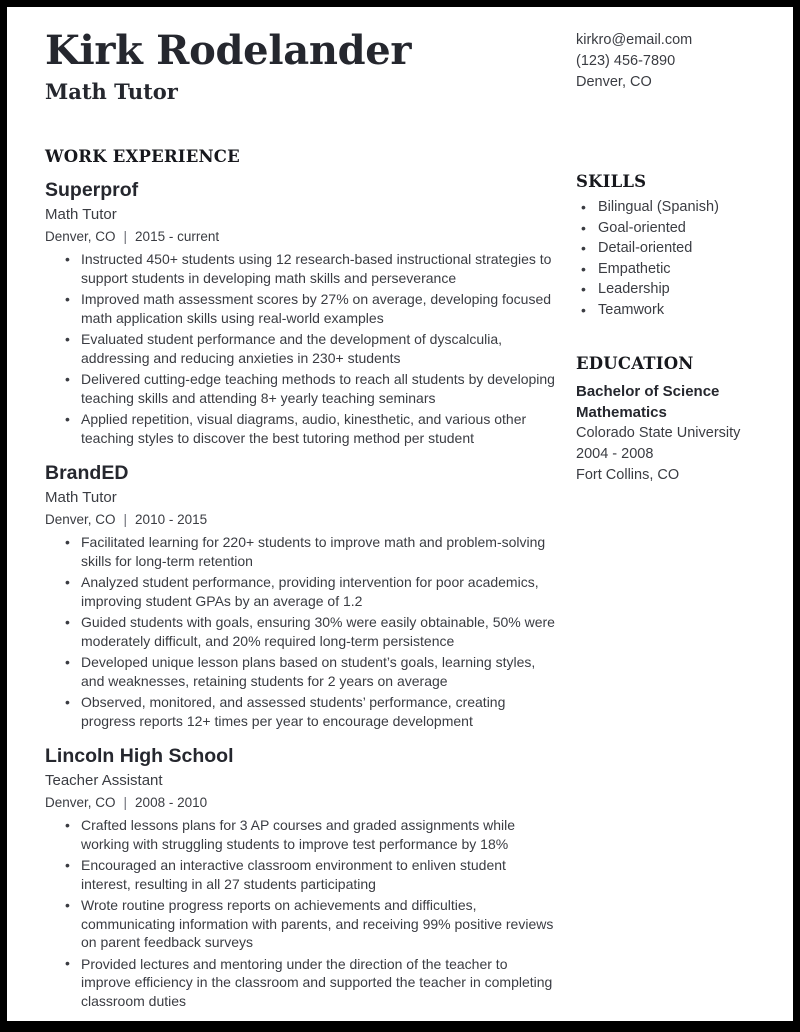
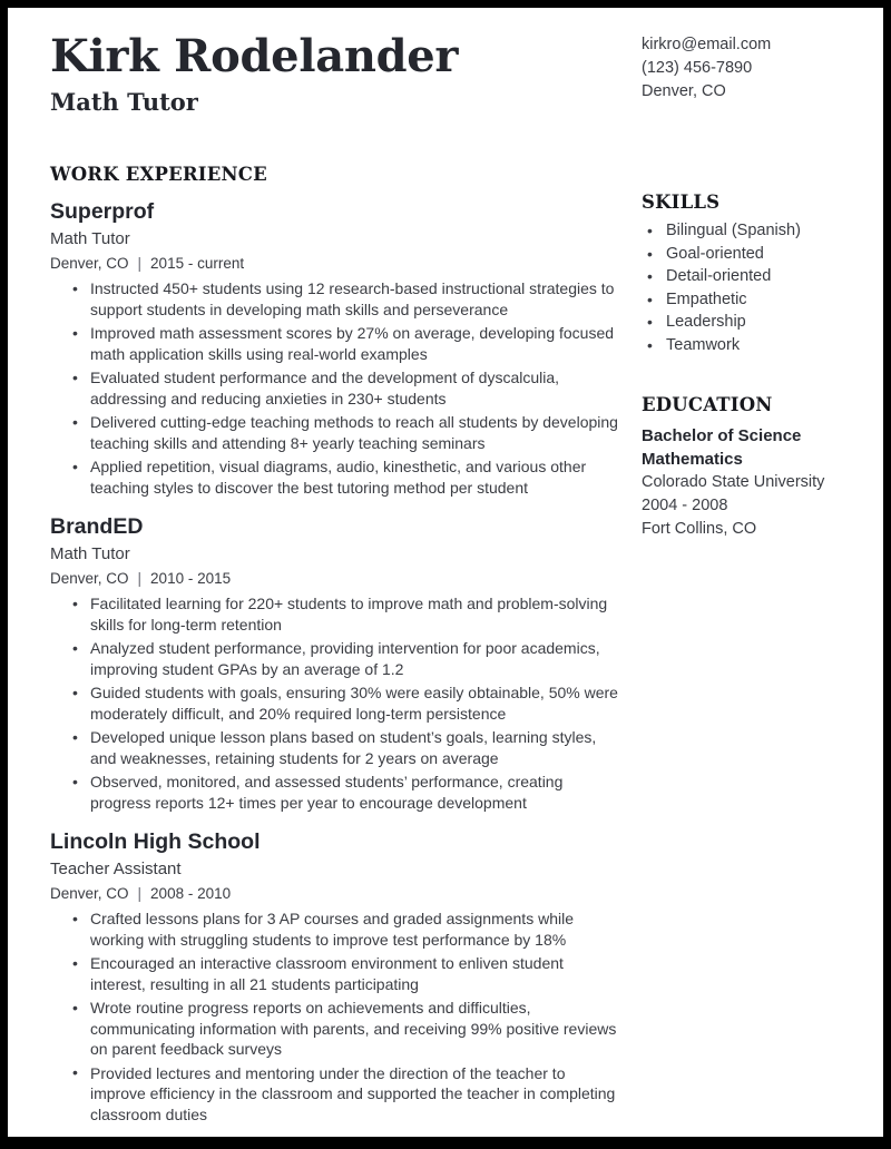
  Kirk Rodelander
  Math Tutor
  WORK EXPERIENCE
  Superprof
  Math Tutor
  Denver, CO
  |
  2015 - current
  Instructed 450+ students using 12 research-based instructional strategies to support students in developing math skills and perseverance
  Improved math assessment scores by 27% on average, developing focused math application skills using real-world examples
  Evaluated student performance and the development of dyscalculia, addressing and reducing anxieties in 230+ students
  Delivered cutting-edge teaching methods to reach all students by developing teaching skills and attending 8+ yearly teaching seminars
  Applied repetition, visual diagrams, audio, kinesthetic, and various other teaching styles to discover the best tutoring method per student
  BrandED
  Math Tutor
  Denver, CO
  |
  2010 - 2015
  Facilitated learning for 220+ students to improve math and problem-solving skills for long-term retention
  Analyzed student performance, providing intervention for poor academics, improving student GPAs by an average of 1.2
  Guided students with goals, ensuring 30% were easily obtainable, 50% were moderately difficult, and 20% required long-term persistence
  Developed unique lesson plans based on student’s goals, learning styles, and weaknesses, retaining students for 2 years on average
  Observed, monitored, and assessed students’ performance, creating progress reports 12+ times per year to encourage development
  Lincoln High School
  Teacher Assistant
  Denver, CO
  |
  2008 - 2010
  Crafted lessons plans for 3 AP courses and graded assignments while working with struggling students to improve test performance by 18%
- Encouraged an interactive classroom environment to enliven student interest, resulting in all 27 students participating
+ Encouraged an interactive classroom environment to enliven student interest, resulting in all 21 students participating
  Wrote routine progress reports on achievements and difficulties, communicating information with parents, and receiving 99% positive reviews on parent feedback surveys
  Provided lectures and mentoring under the direction of the teacher to improve efficiency in the classroom and supported the teacher in completing classroom duties
  kirkro@email.com
  (123) 456-7890
  Denver, CO
  SKILLS
  Bilingual (Spanish)
  Goal-oriented
  Detail-oriented
  Empathetic
  Leadership
  Teamwork
  EDUCATION
  Bachelor of Science
  Mathematics
  Colorado State University
  2004 - 2008
  Fort Collins, CO
